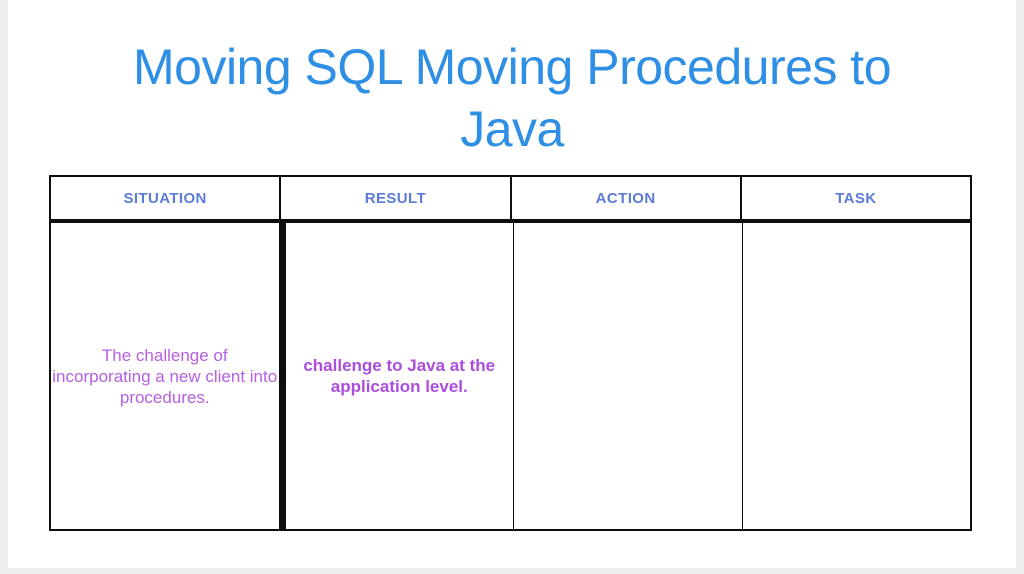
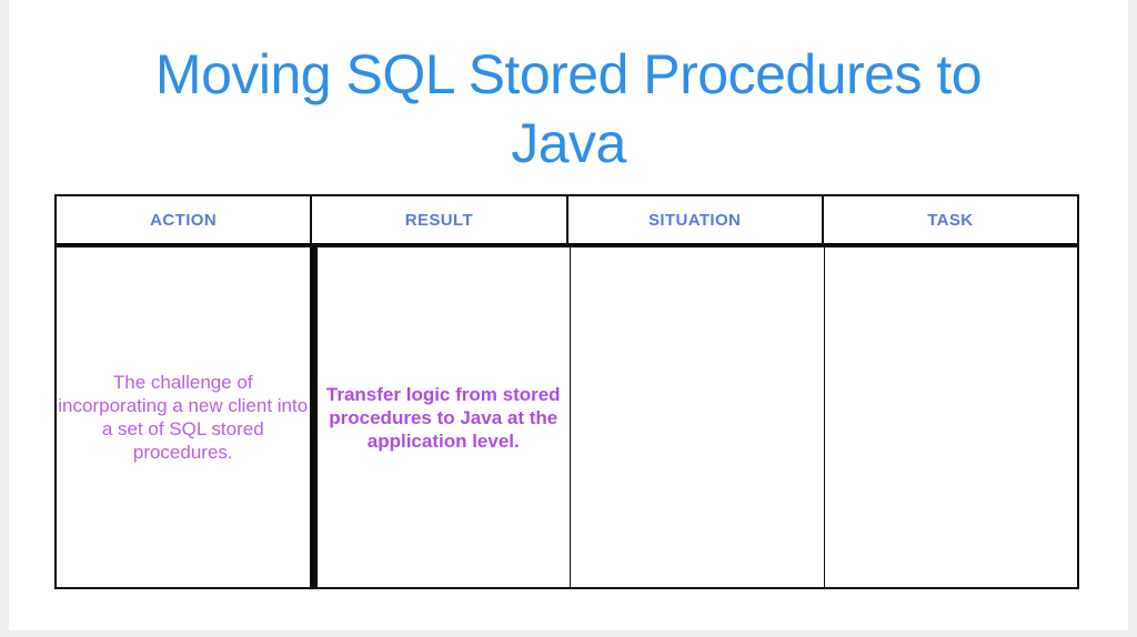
- Moving SQL Moving Procedures to
+ Moving SQL Stored Procedures to
  Java
- SITUATION
+ ACTION
  RESULT
- ACTION
+ SITUATION
  TASK
  The challenge of
  incorporating a new client into
+ a set of SQL stored
  procedures.
+ Transfer logic from stored
- challenge to Java at the
+ procedures to Java at the
  application level.
